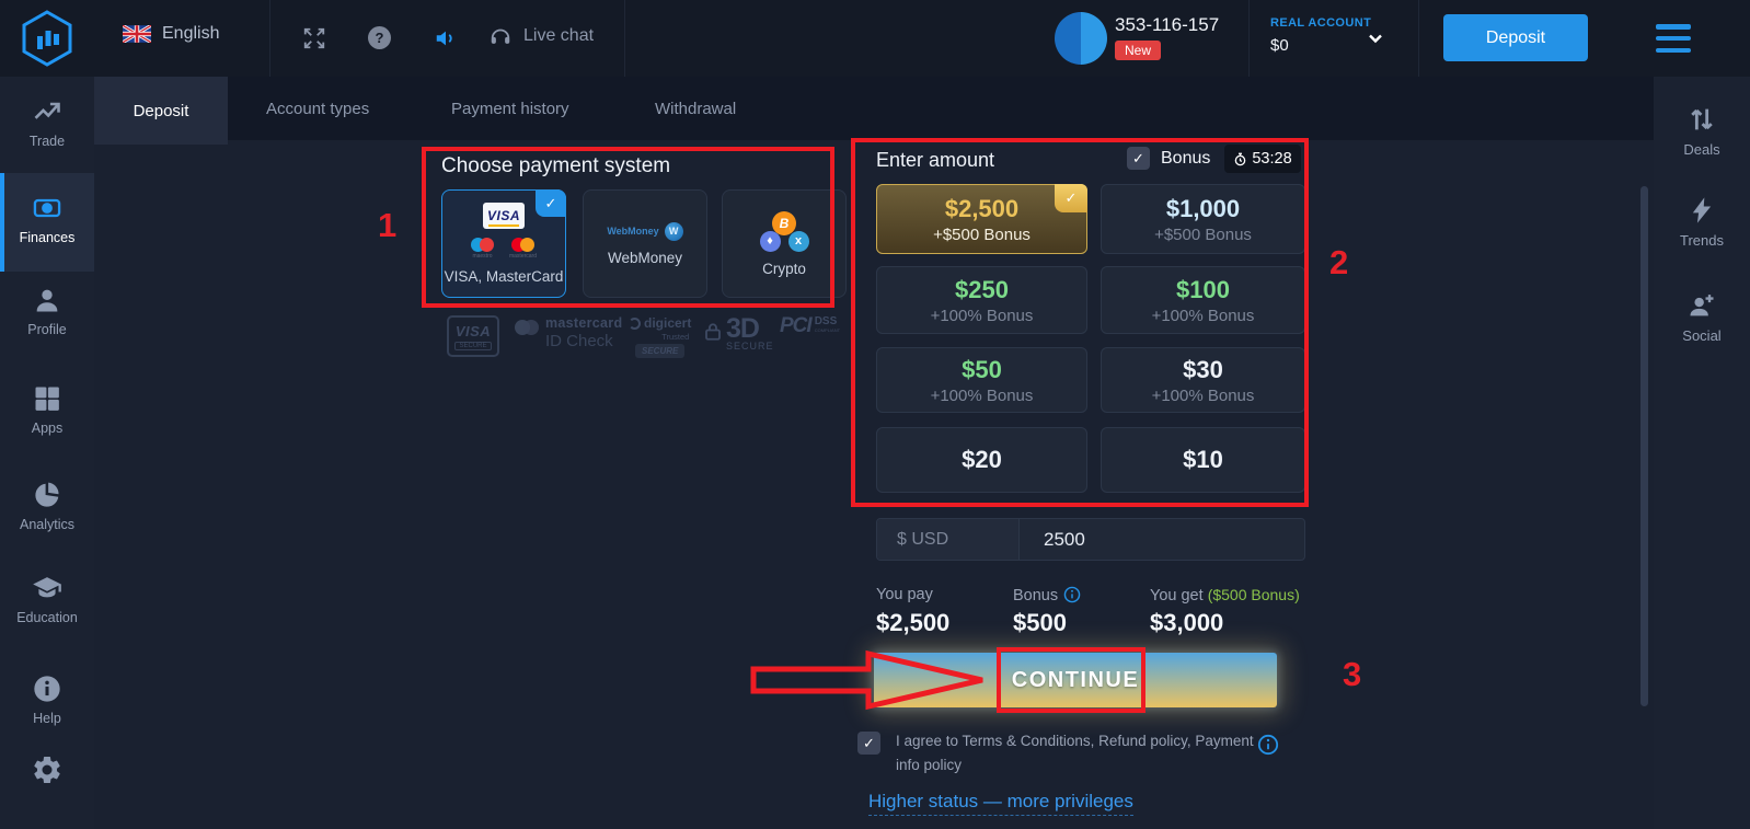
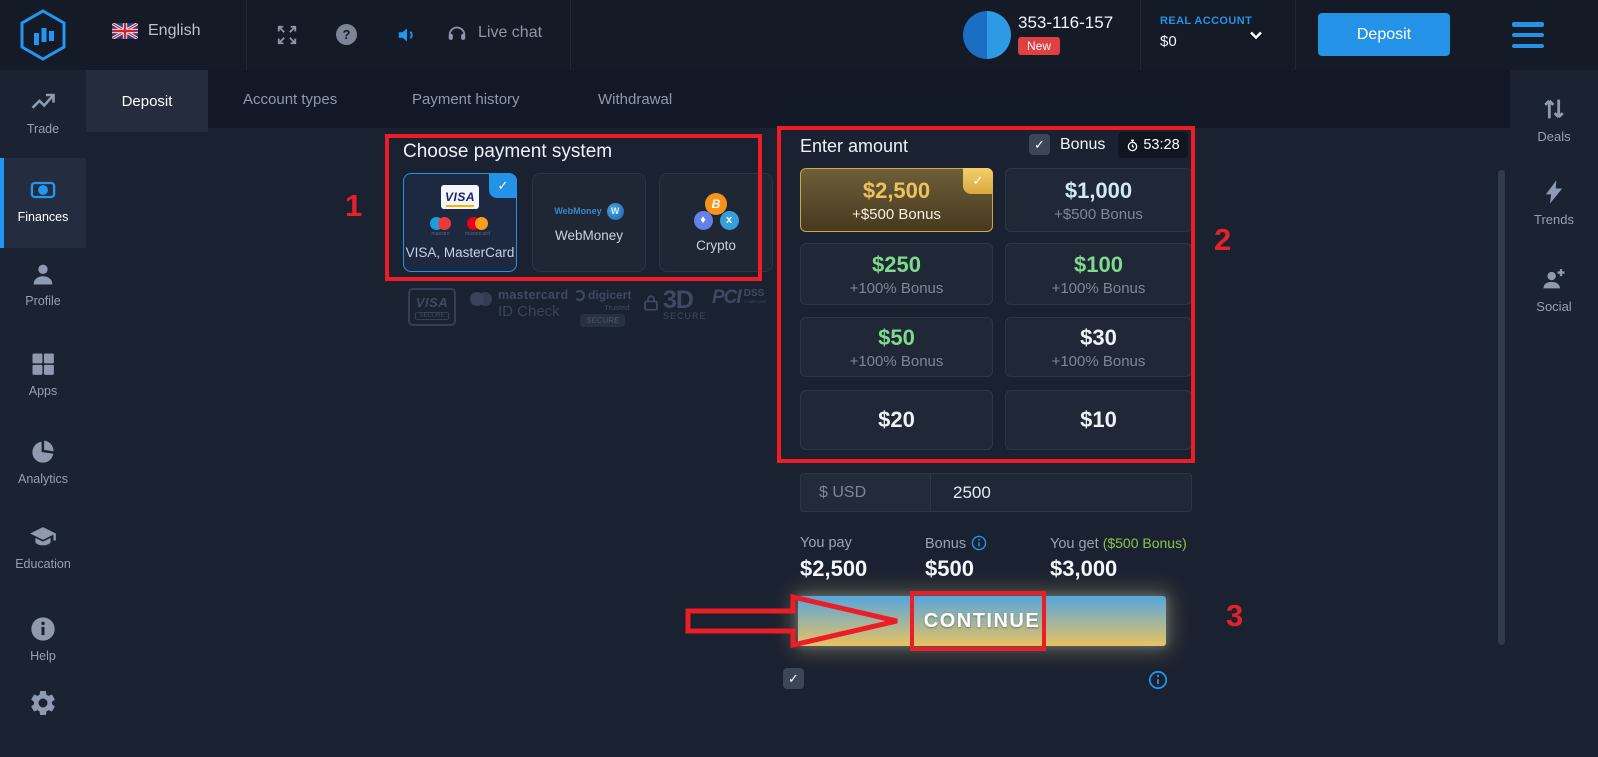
  English
  ?
  Live chat
  353-116-157
  New
  REAL ACCOUNT
  $0
  Deposit
  Trade
  Finances
  Profile
  Apps
  Analytics
  Education
  Help
  Deals
  Trends
  Social
  Deposit
  Account types
  Payment history
  Withdrawal
  Choose payment system
  ✓
  VISA
  VISA, MasterCard
  WebMoney
  W
  WebMoney
  B
  ♦
  x
  Crypto
  VISA
  mastercard
  ID Check
  digicert
  Trusted
  SECURE
  3D
  SECURE
  PCI
  DSS
  Enter amount
  ✓
  Bonus
  53:28
  ✓
  $2,500
  +$500 Bonus
  $1,000
  +$500 Bonus
  $250
  +100% Bonus
  $100
  +100% Bonus
  $50
  +100% Bonus
  $30
  +100% Bonus
  $20
  $10
  $ USD
  2500
  You pay
  Bonus
  You get ($500 Bonus)
  $2,500
  $500
  $3,000
  CONTINUE
  ✓
- I agree to Terms & Conditions, Refund policy, Payment info policy
- Higher status — more privileges
  1
  2
  3
